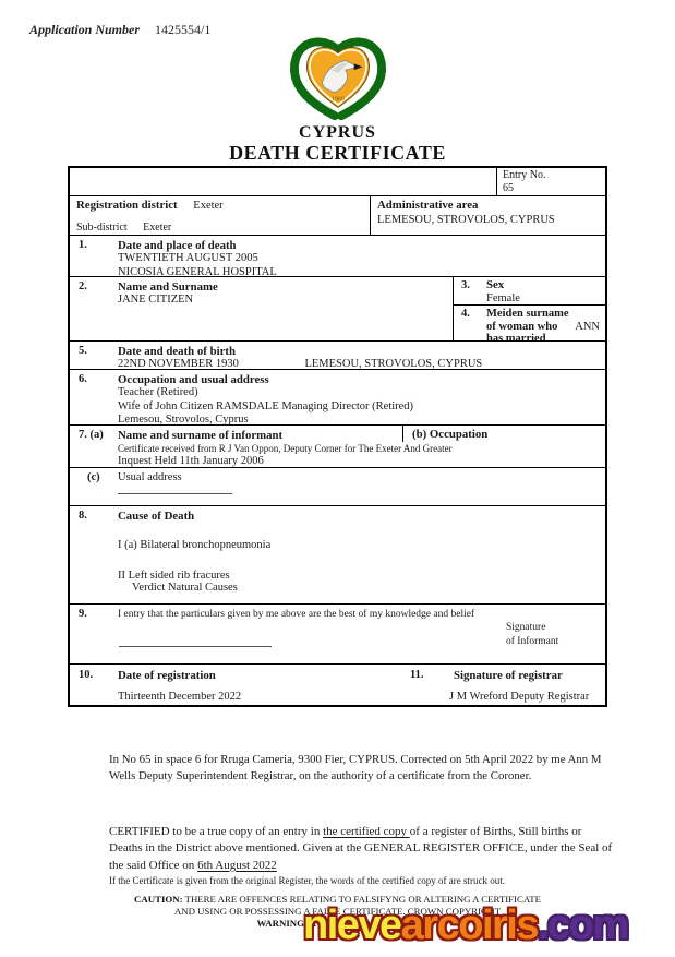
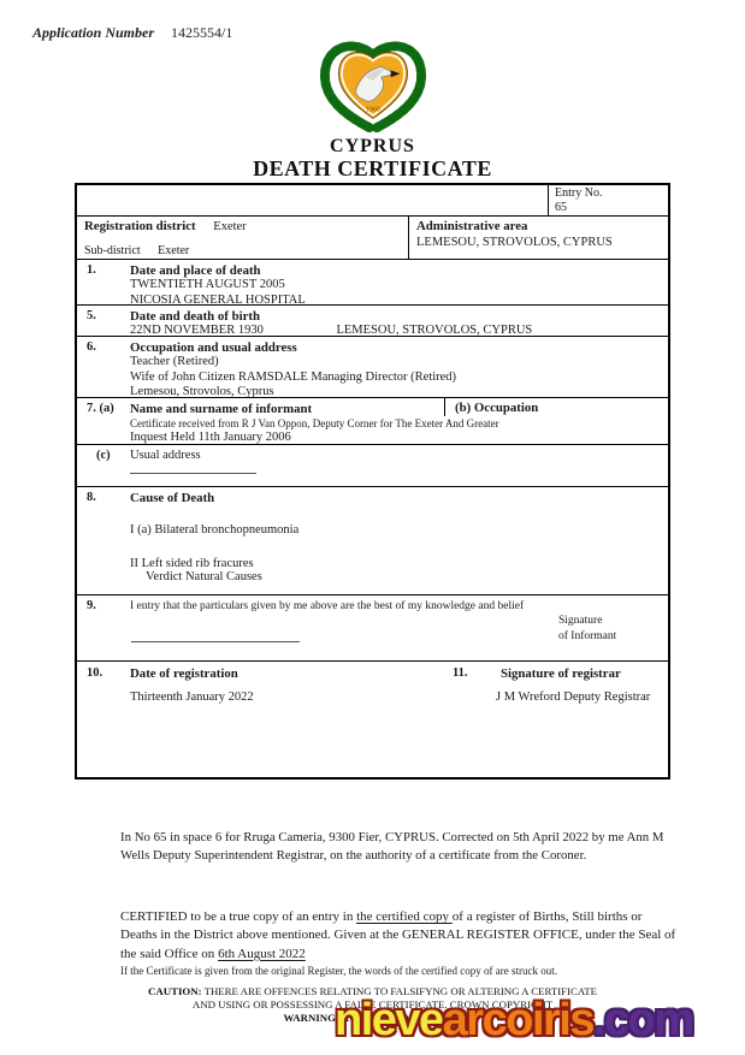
  Application Number 1425554/1
  CYPRUS
  DEATH CERTIFICATE
  Entry No.
  65
  Registration district Exeter
  Sub-district Exeter
  Administrative area
  LEMESOU, STROVOLOS, CYPRUS
  1.
  Date and place of death
  TWENTIETH AUGUST 2005
  NICOSIA GENERAL HOSPITAL
- 2.
- Name and Surname
- JANE CITIZEN
- 3.
- Sex
- Female
- 4.
- Meiden surname
- of woman who
- has married
- ANN
  5.
  Date and death of birth
  22ND NOVEMBER 1930 LEMESOU, STROVOLOS, CYPRUS
  6.
  Occupation and usual address
  Teacher (Retired)
  Wife of John Citizen RAMSDALE Managing Director (Retired)
  Lemesou, Strovolos, Cyprus
  7. (a)
  Name and surname of informant
  Certificate received from R J Van Oppon, Deputy Corner for The Exeter And Greater
  Inquest Held 11th January 2006
  (b) Occupation
  (c)
  Usual address
  8.
  Cause of Death
  I (a) Bilateral bronchopneumonia
  II Left sided rib fracures
  Verdict Natural Causes
  9.
  I entry that the particulars given by me above are the best of my knowledge and belief
  Signature
  of Informant
  10.
  Date of registration
- Thirteenth December 2022
+ Thirteenth January 2022
  11.
  Signature of registrar
  J M Wreford Deputy Registrar
  In No 65 in space 6 for Rruga Cameria, 9300 Fier, CYPRUS. Corrected on 5th April 2022 by me Ann M Wells Deputy Superintendent Registrar, on the authority of a certificate from the Coroner.
  CERTIFIED to be a true copy of an entry in the certified copy of a register of Births, Still births or Deaths in the District above mentioned. Given at the GENERAL REGISTER OFFICE, under the Seal of the said Office on 6th August 2022
  If the Certificate is given from the original Register, the words of the certified copy of are struck out.
  CAUTION: THERE ARE OFFENCES RELATING TO FALSIFYNG OR ALTERING A CERTIFICATE
  AND USING OR POSSESSING A FALSE CERTIFICATE. CROWN COPYRIGHT
  WARNING: A CERTIFICATE IS NOT
  nievearcoiris.com
